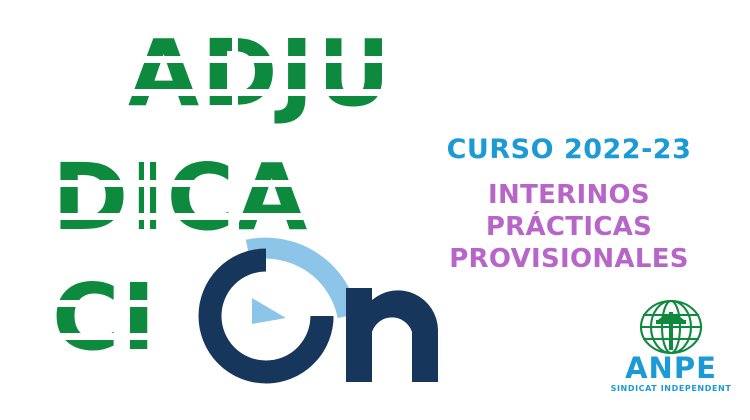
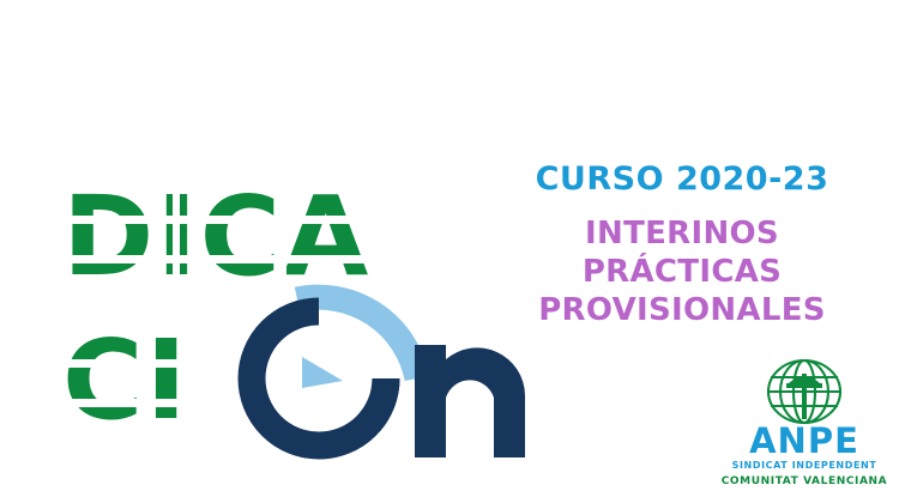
- ADJU
  DCA
  CI
- CURSO 2022-23
+ CURSO 2020-23
  INTERINOS
  PRÁCTICAS
  PROVISIONALES
  ANPE
  SINDICAT INDEPENDENT
+ COMUNITAT VALENCIANA
